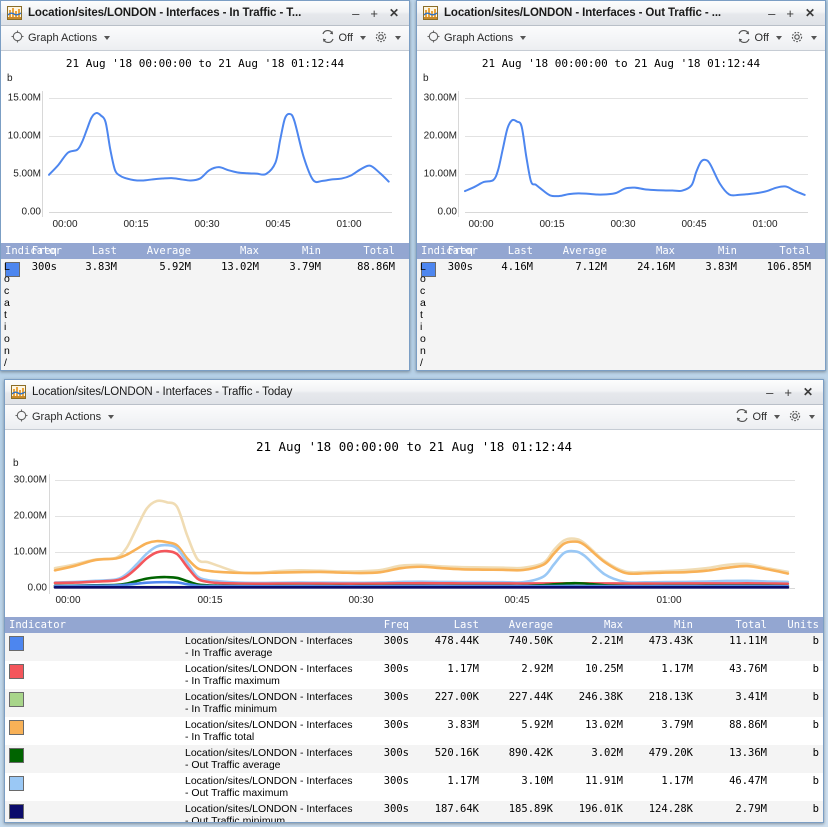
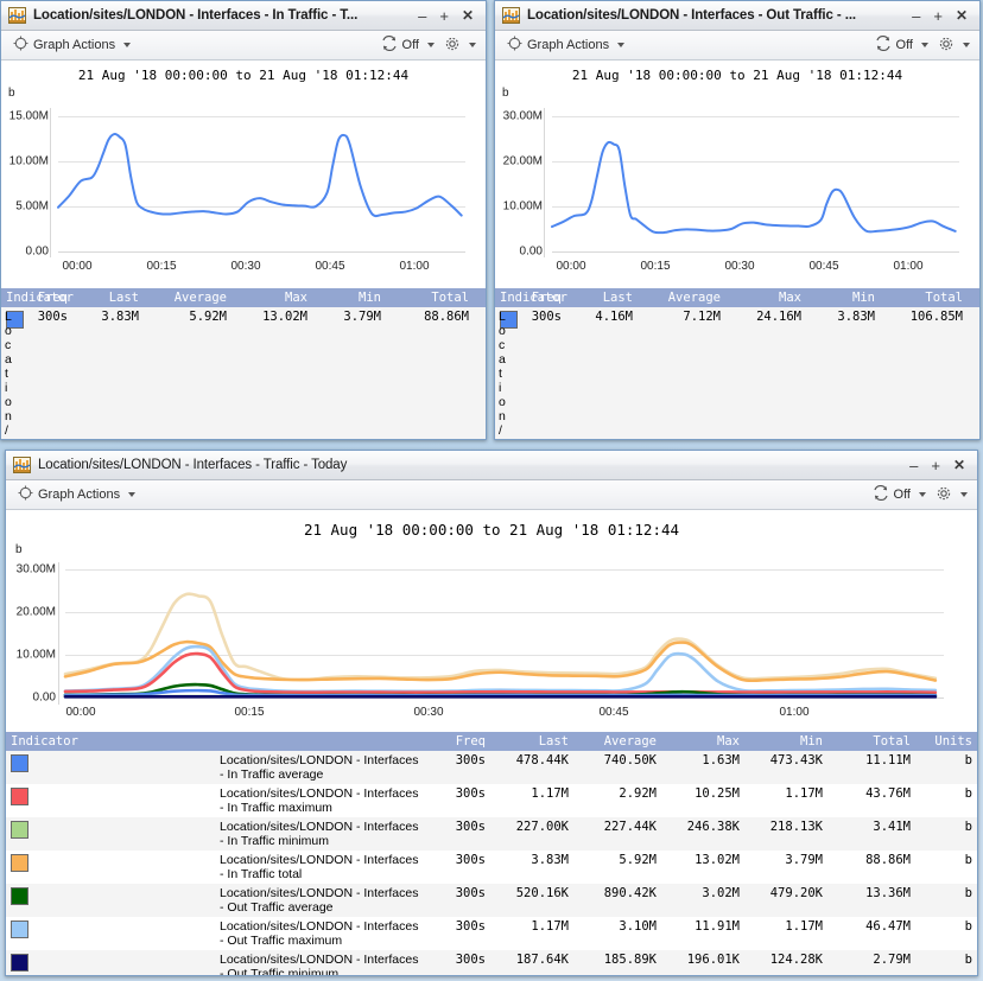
  Location/sites/LONDON - Interfaces - In Traffic - T...
  –
  +
  ✕
  Graph Actions
  Off
  21 Aug '18 00:00:00 to 21 Aug '18 01:12:44
  b
  15.00M
  10.00M
  5.00M
  0.00
  00:00
  00:15
  00:30
  00:45
  01:00
  Indir	Freq	Last	Average	Max	Min	Total
  Location/sites/LONDON - Interfaces - Out Traffic - ...
  –
  +
  ✕
  Graph Actions
  Off
  21 Aug '18 00:00:00 to 21 Aug '18 01:12:44
  b
  30.00M
  20.00M
  10.00M
  0.00
  00:00
  00:15
  00:30
  00:45
  01:00
  Indir	Freq	Last	Average	Max	Min	Total
  Location/sites/LONDON - Interfaces - Traffic - Today
  –
  +
  ✕
  Graph Actions
  Off
  21 Aug '18 00:00:00 to 21 Aug '18 01:12:44
  b
  30.00M
  20.00M
  10.00M
  0.00
  00:00
  00:15
  00:30
  00:45
  01:00
  Indicator	Freq	Last	Average	Max	Min	Total	Units
- 	Location/sites/LONDON - Interfaces - In Traffic average	300s	478.44K	740.50K	2.21M	473.43K	11.11M	b
+ 	Location/sites/LONDON - Interfaces - In Traffic average	300s	478.44K	740.50K	1.63M	473.43K	11.11M	b
  	Location/sites/LONDON - Interfaces - In Traffic maximum	300s	1.17M	2.92M	10.25M	1.17M	43.76M	b
  	Location/sites/LONDON - Interfaces - In Traffic minimum	300s	227.00K	227.44K	246.38K	218.13K	3.41M	b
  	Location/sites/LONDON - Interfaces - In Traffic total	300s	3.83M	5.92M	13.02M	3.79M	88.86M	b
  	Location/sites/LONDON - Interfaces - Out Traffic average	300s	520.16K	890.42K	3.02M	479.20K	13.36M	b
  	Location/sites/LONDON - Interfaces - Out Traffic maximum	300s	1.17M	3.10M	11.91M	1.17M	46.47M	b
  	Location/sites/LONDON - Interfaces - Out Traffic minimum	300s	187.64K	185.89K	196.01K	124.28K	2.79M	b
